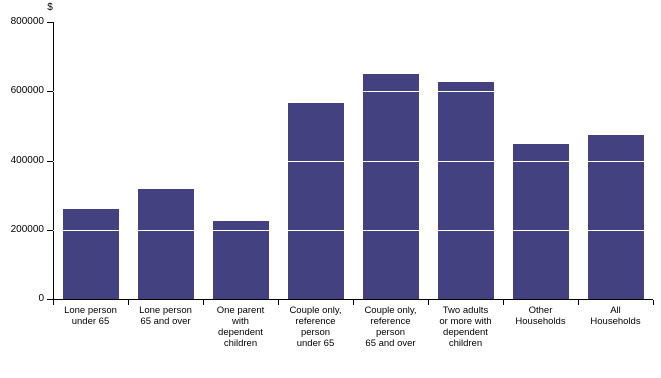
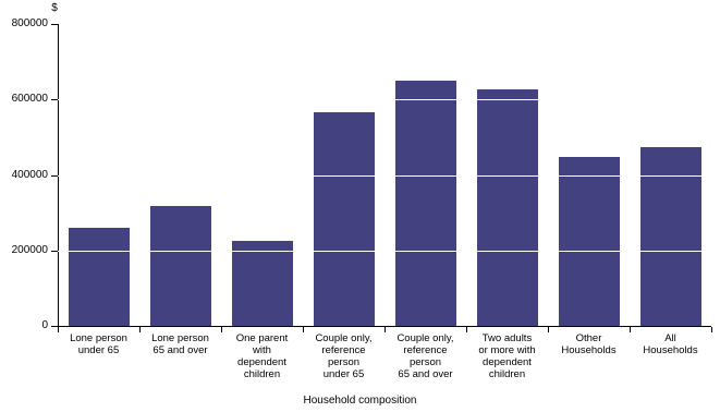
  $
  0
  200000
  400000
  600000
  800000
  Lone person
  under 65
  Lone person
  65 and over
  One parent
  with
  dependent
  children
  Couple only,
  reference
  person
  under 65
  Couple only,
  reference
  person
  65 and over
  Two adults
  or more with
  dependent
  children
  Other
  Households
  All
  Households
+ Household composition
